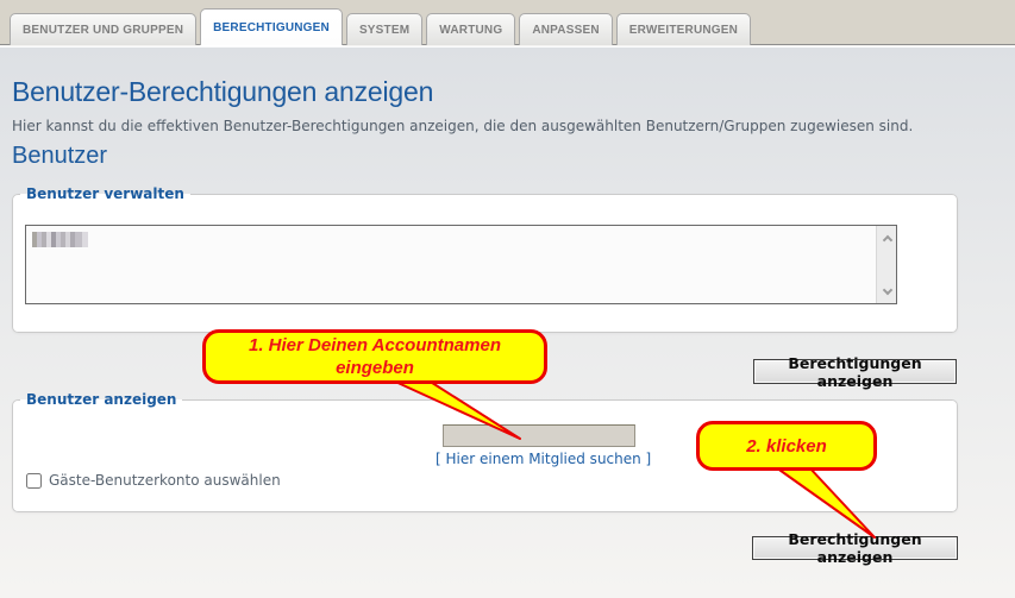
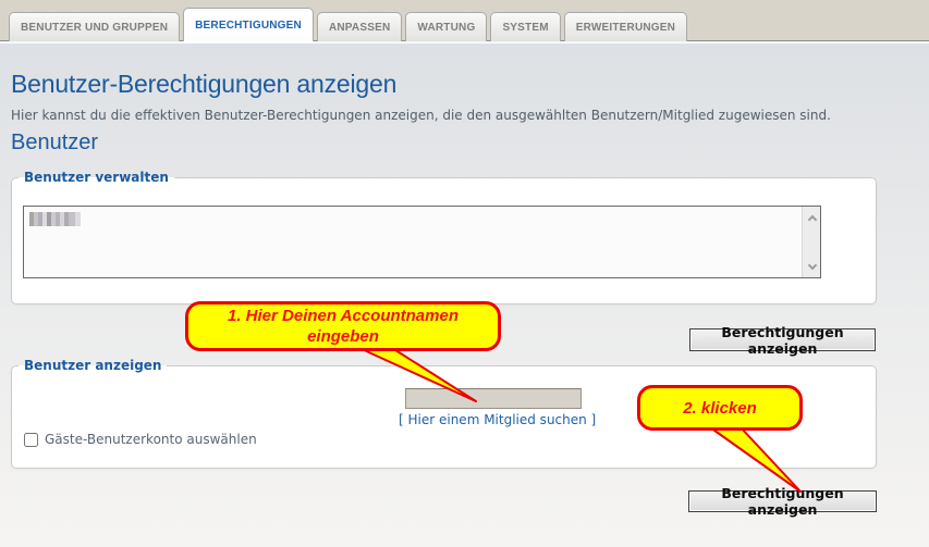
  BENUTZER UND GRUPPEN
  BERECHTIGUNGEN
- SYSTEM
+ ANPASSEN
  WARTUNG
- ANPASSEN
+ SYSTEM
  ERWEITERUNGEN
  Benutzer-Berechtigungen anzeigen
- Hier kannst du die effektiven Benutzer-Berechtigungen anzeigen, die den ausgewählten Benutzern/Gruppen zugewiesen sind.
+ Hier kannst du die effektiven Benutzer-Berechtigungen anzeigen, die den ausgewählten Benutzern/Mitglied zugewiesen sind.
  Benutzer
  Benutzer verwalten
  Berechtigungen anzeigen
  Benutzer anzeigen
  [ Hier einem Mitglied suchen ]
  Gäste-Benutzerkonto auswählen
  Berechtigungen anzeigen
  1. Hier Deinen Accountnamen
  eingeben
  2. klicken
